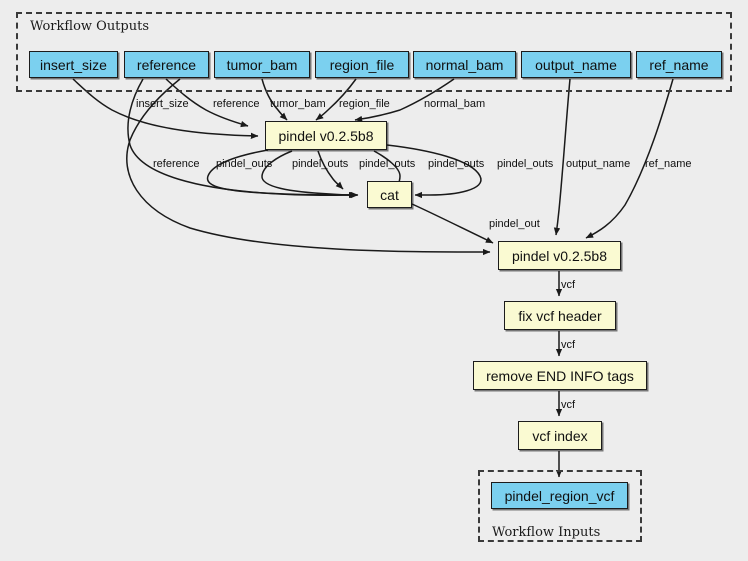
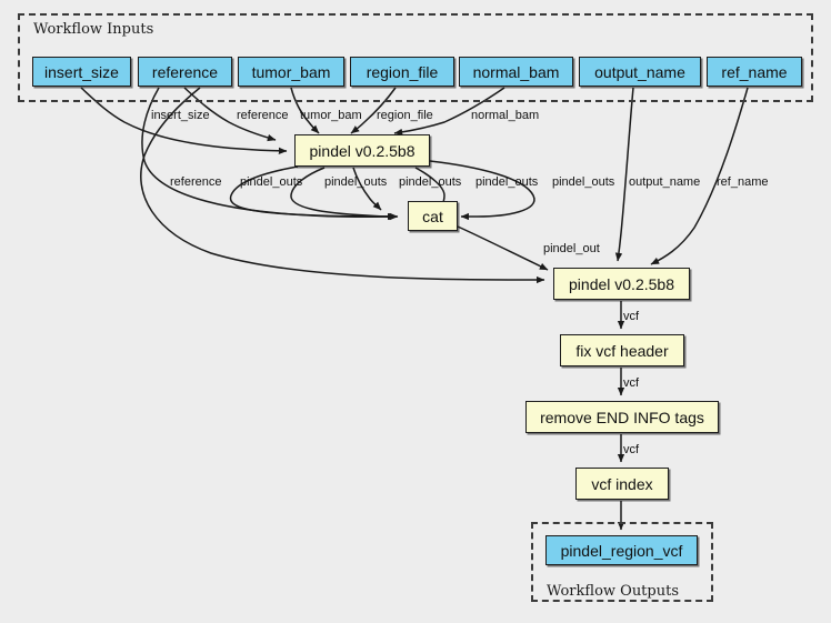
- Workflow Outputs
+ Workflow Inputs
  insert_size
  reference
  tumor_bam
  region_file
  normal_bam
  output_name
  ref_name
  pindel v0.2.5b8
  cat
  pindel v0.2.5b8
  fix vcf header
  remove END INFO tags
  vcf index
- Workflow Inputs
+ Workflow Outputs
  pindel_region_vcf
  insert_size
  reference
  tumor_bam
  region_file
  normal_bam
  reference
  pindel_outs
  pindel_outs
  pindel_outs
  pindel_outs
  pindel_outs
  output_name
  ref_name
  pindel_out
  vcf
  vcf
  vcf
